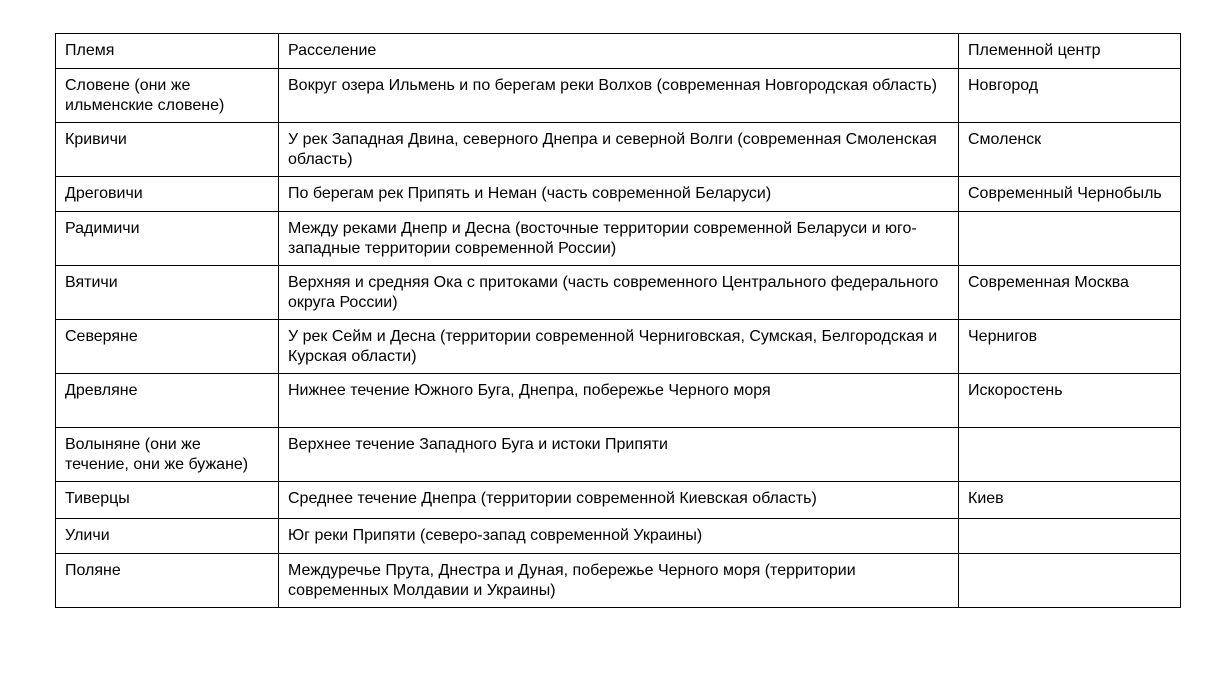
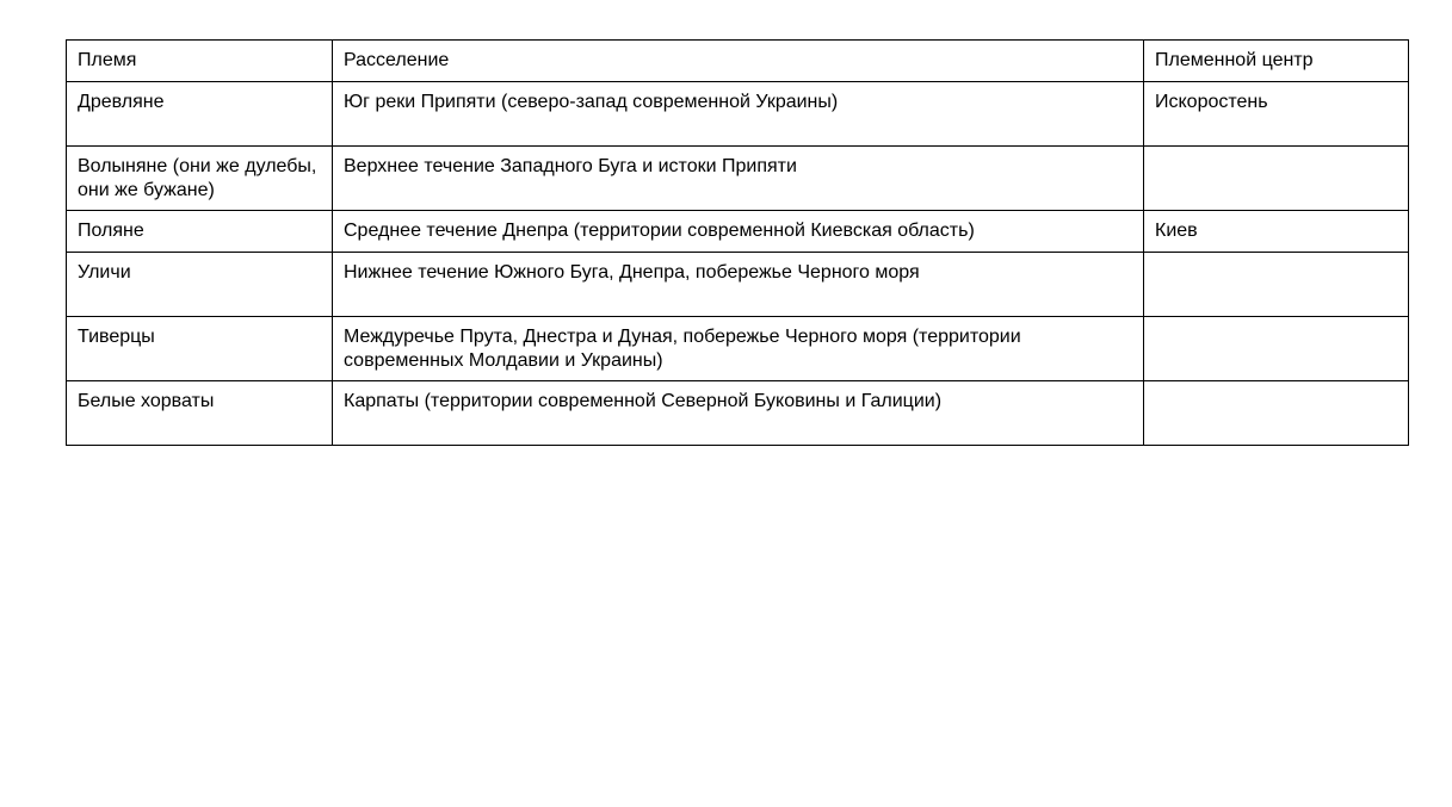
  Племя	Расселение	Племенной центр
- Словене (они же ильменские словене)	Вокруг озера Ильмень и по берегам реки Волхов (современная Новгородская область)	Новгород
- Кривичи	У рек Западная Двина, северного Днепра и северной Волги (современная Смоленская область)	Смоленск
- Дреговичи	По берегам рек Припять и Неман (часть современной Беларуси)	Современный Чернобыль
- Радимичи	Между реками Днепр и Десна (восточные территории современной Беларуси и юго-западные территории современной России)
- Вятичи	Верхняя и средняя Ока с притоками (часть современного Центрального федерального округа России)	Современная Москва
- Северяне	У рек Сейм и Десна (территории современной Черниговская, Сумская, Белгородская и Курская области)	Чернигов
- Древляне	Нижнее течение Южного Буга, Днепра, побережье Черного моря	Искоростень
+ Древляне	Юг реки Припяти (северо-запад современной Украины)	Искоростень
- Волыняне (они же течение, они же бужане)	Верхнее течение Западного Буга и истоки Припяти
+ Волыняне (они же дулебы, они же бужане)	Верхнее течение Западного Буга и истоки Припяти
- Тиверцы	Среднее течение Днепра (территории современной Киевская область)	Киев
+ Поляне	Среднее течение Днепра (территории современной Киевская область)	Киев
- Уличи	Юг реки Припяти (северо-запад современной Украины)
+ Уличи	Нижнее течение Южного Буга, Днепра, побережье Черного моря
- Поляне	Междуречье Прута, Днестра и Дуная, побережье Черного моря (территории современных Молдавии и Украины)
+ Тиверцы	Междуречье Прута, Днестра и Дуная, побережье Черного моря (территории современных Молдавии и Украины)
+ Белые хорваты	Карпаты (территории современной Северной Буковины и Галиции)
